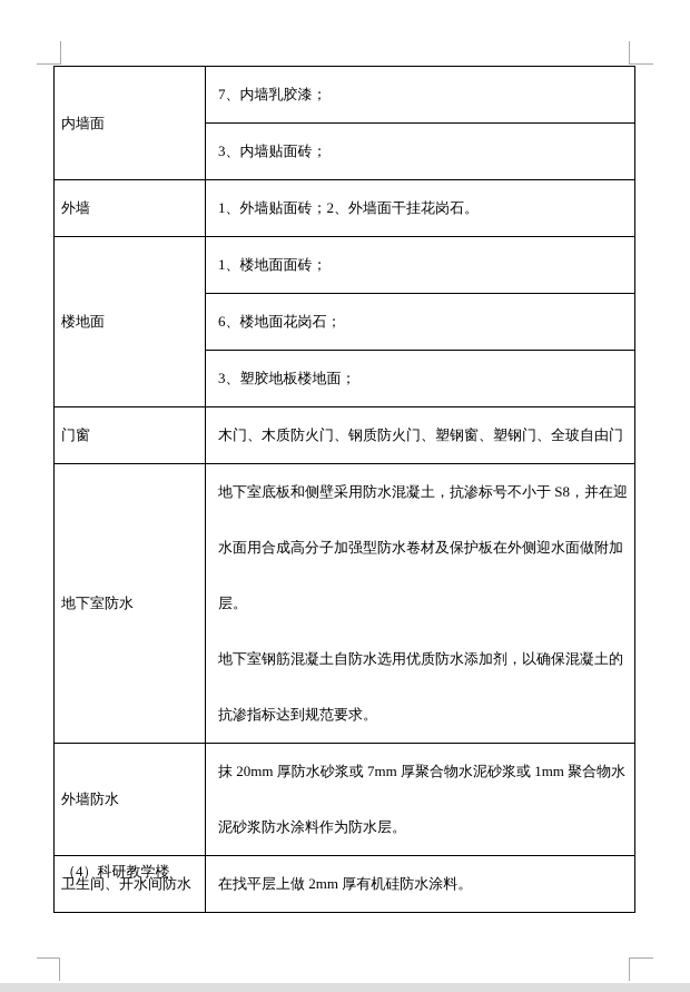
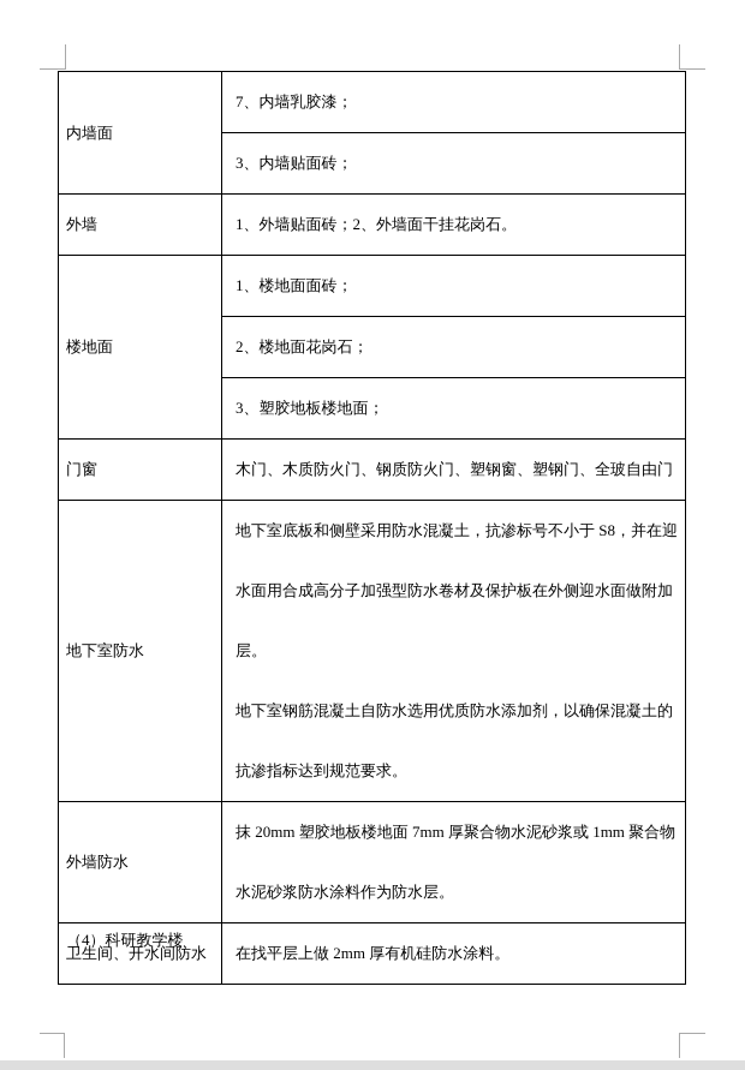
  内墙面	7、内墙乳胶漆；
  3、内墙贴面砖；
  外墙	1、外墙贴面砖；2、外墙面干挂花岗石。
  楼地面	1、楼地面面砖；
- 6、楼地面花岗石；
+ 2、楼地面花岗石；
  3、塑胶地板楼地面；
  门窗	木门、木质防火门、钢质防火门、塑钢窗、塑钢门、全玻自由门
  地下室防水	地下室底板和侧壁采用防水混凝土，抗渗标号不小于 S8，并在迎水面用合成高分子加强型防水卷材及保护板在外侧迎水面做附加层。 地下室钢筋混凝土自防水选用优质防水添加剂，以确保混凝土的抗渗指标达到规范要求。
- 外墙防水	抹 20mm 厚防水砂浆或 7mm 厚聚合物水泥砂浆或 1mm 聚合物水泥砂浆防水涂料作为防水层。
+ 外墙防水	抹 20mm 塑胶地板楼地面 7mm 厚聚合物水泥砂浆或 1mm 聚合物水泥砂浆防水涂料作为防水层。
  卫生间、开水间防水	在找平层上做 2mm 厚有机硅防水涂料。
  （4）科研教学楼
